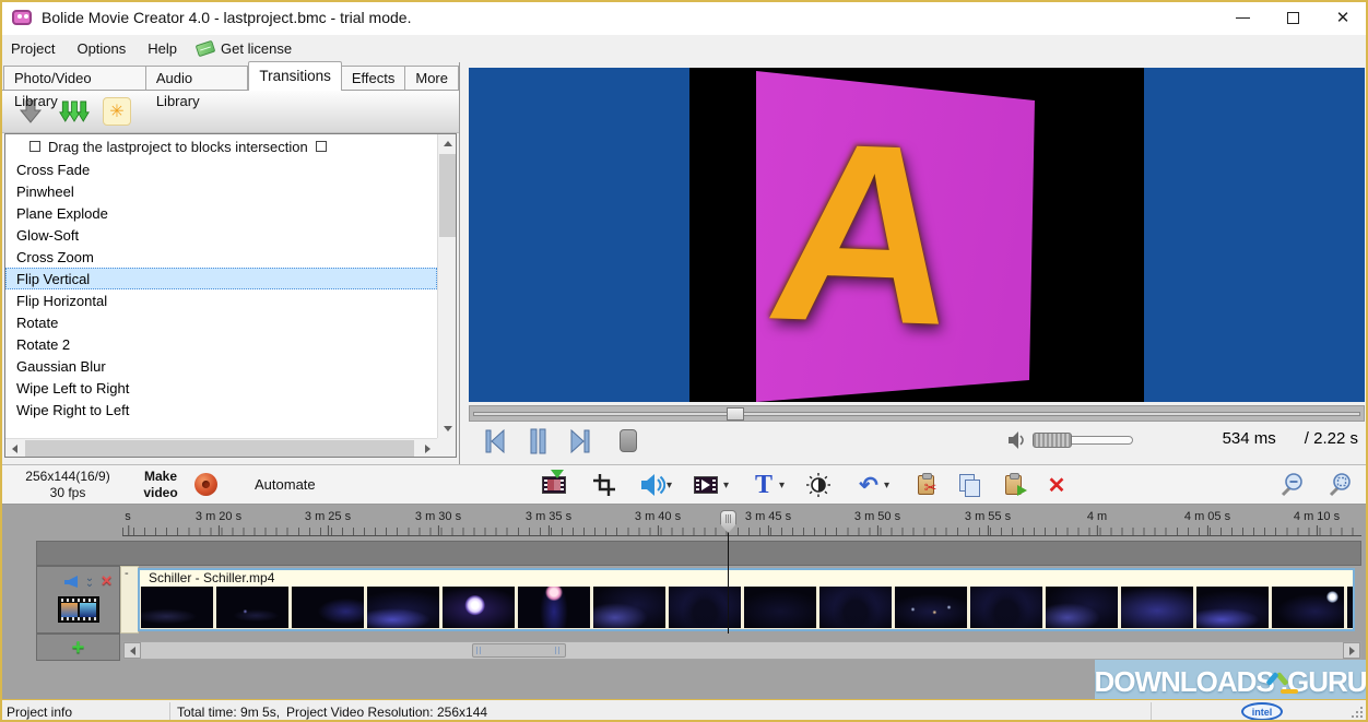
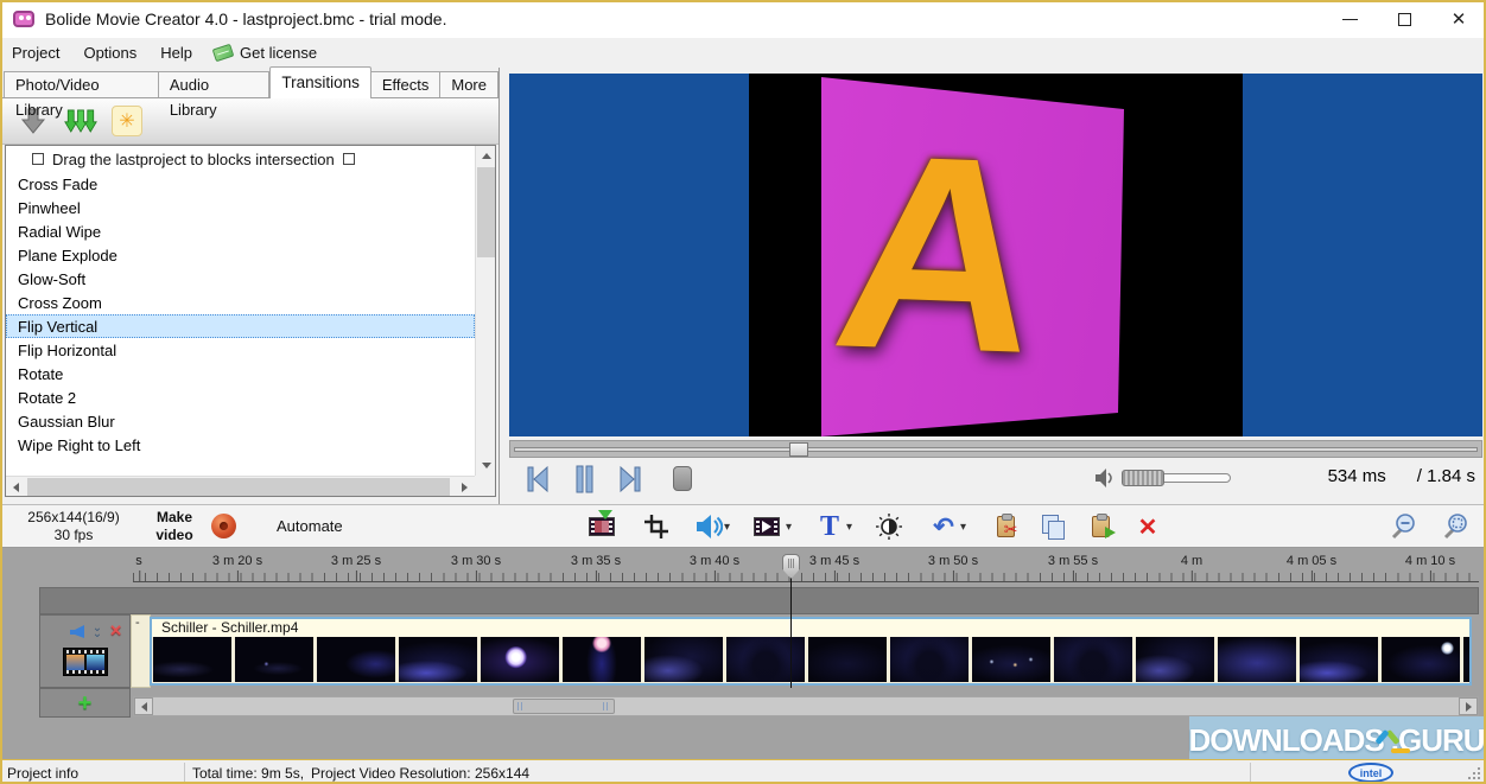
  Bolide Movie Creator 4.0 - lastproject.bmc - trial mode.
  ✕
  Project
  Options
  Help
  Get license
  Photo/Video Library
  Audio Library
  Transitions
  Effects
  More
  ✳
  Drag the lastproject to blocks intersection
  Cross Fade
  Pinwheel
+ Radial Wipe
  Plane Explode
  Glow-Soft
  Cross Zoom
  Flip Vertical
  Flip Horizontal
  Rotate
  Rotate 2
  Gaussian Blur
- Wipe Left to Right
  Wipe Right to Left
  534 ms
- / 2.22 s
+ / 1.84 s
  256x144(16/9)
  30 fps
  Make
  video
  Automate
  ▾
  ▾
  T
  ▾
  ↶
  ▾
  ✂
  ✕
  s
  3 m 20 s
  3 m 25 s
  3 m 30 s
  3 m 35 s
  3 m 40 s
  3 m 45 s
  3 m 50 s
  3 m 55 s
  4 m
  4 m 05 s
  4 m 10 s
  ⌄
  ⌄
  ✕
  -
  Schiller - Schiller.mp4
  +
  DOWNLOADS
  GURU
  Project info
  Total time: 9m 5s,
  Project Video Resolution:
  256x144
  intel
